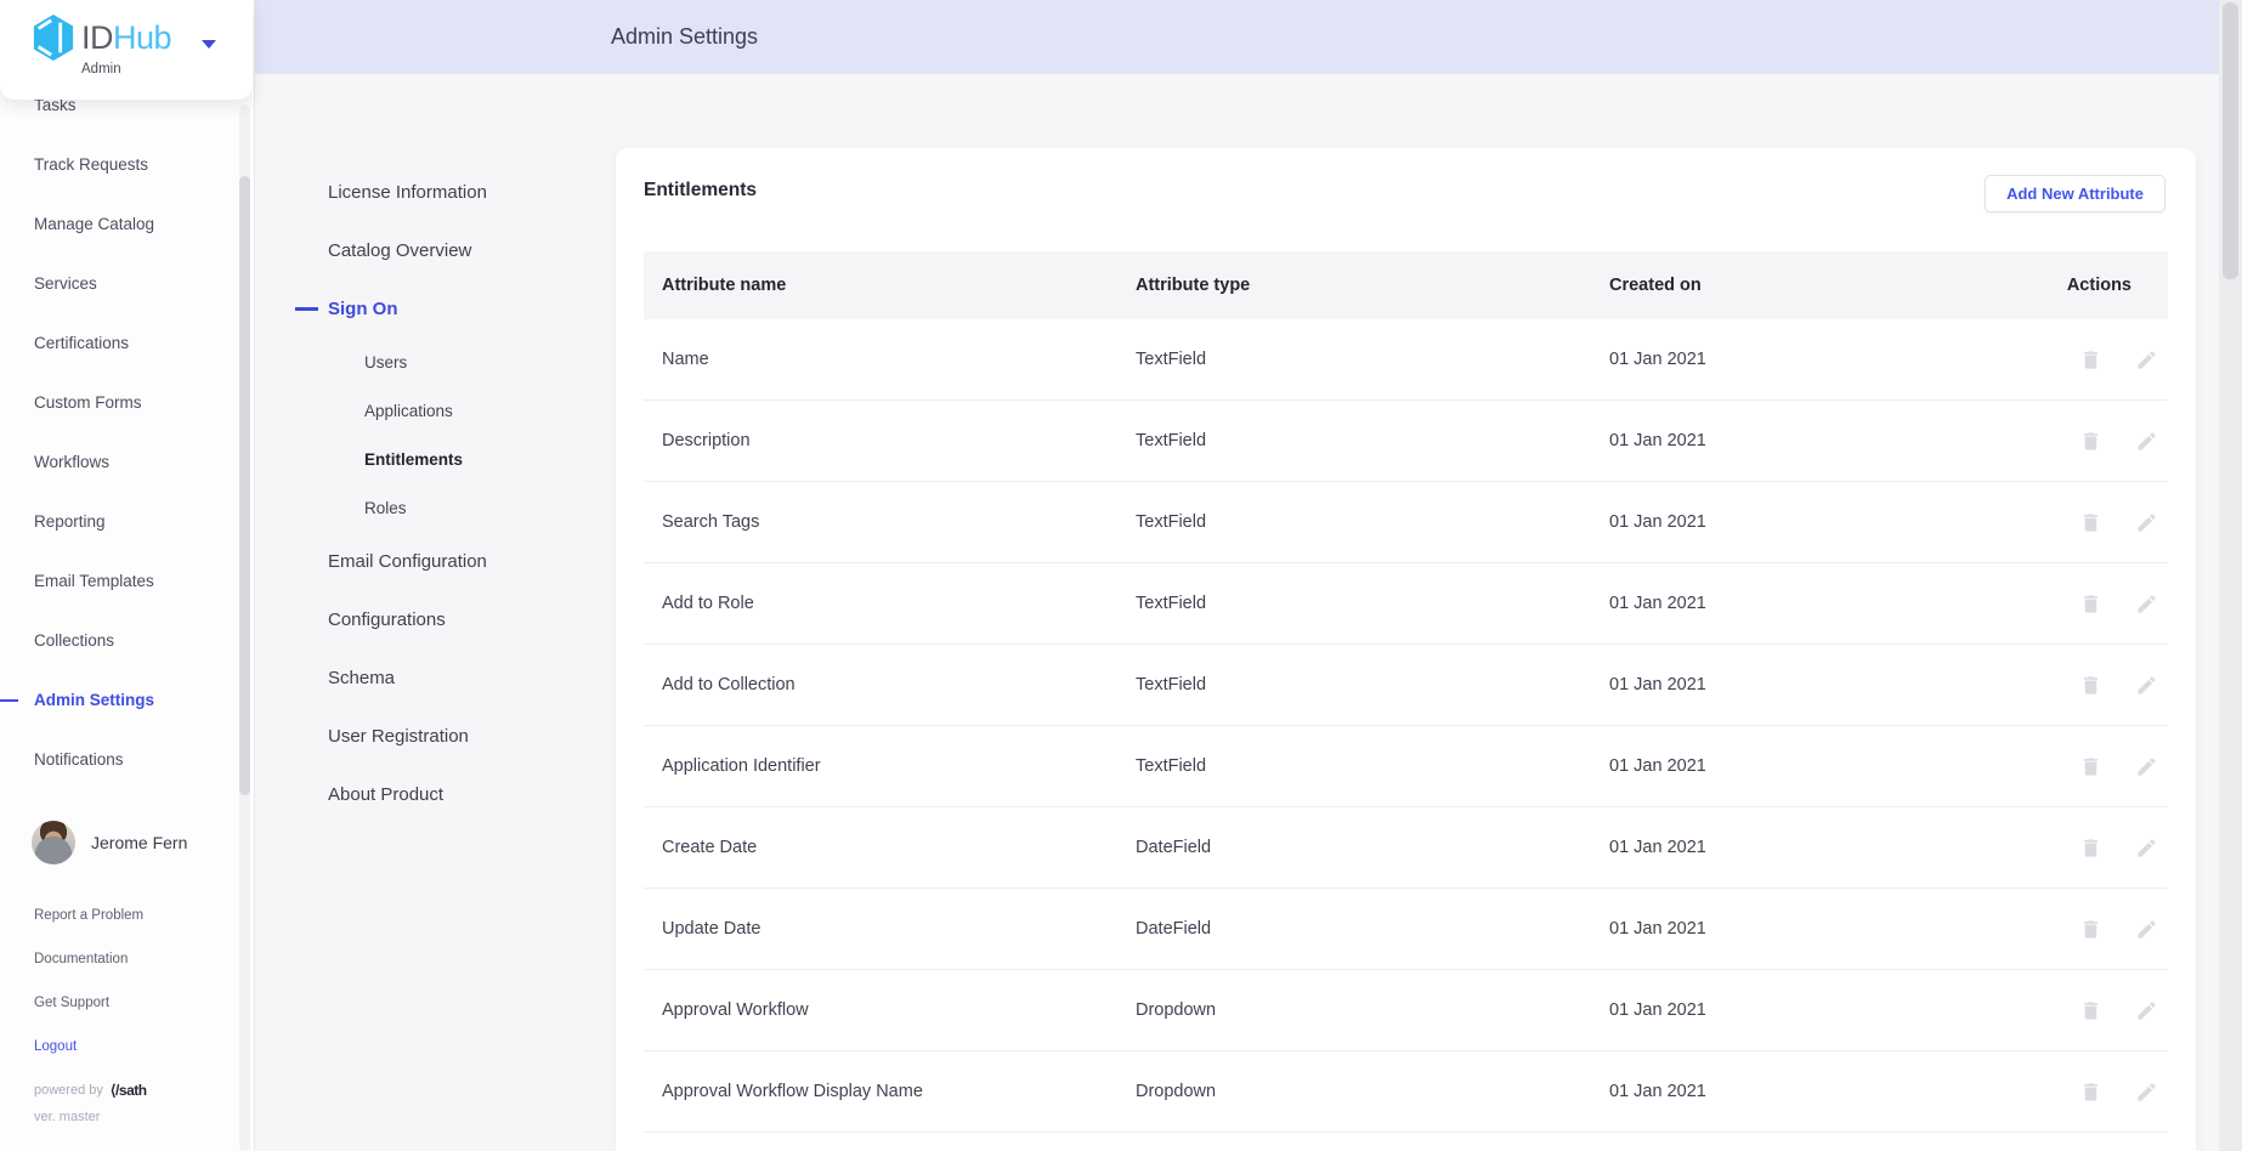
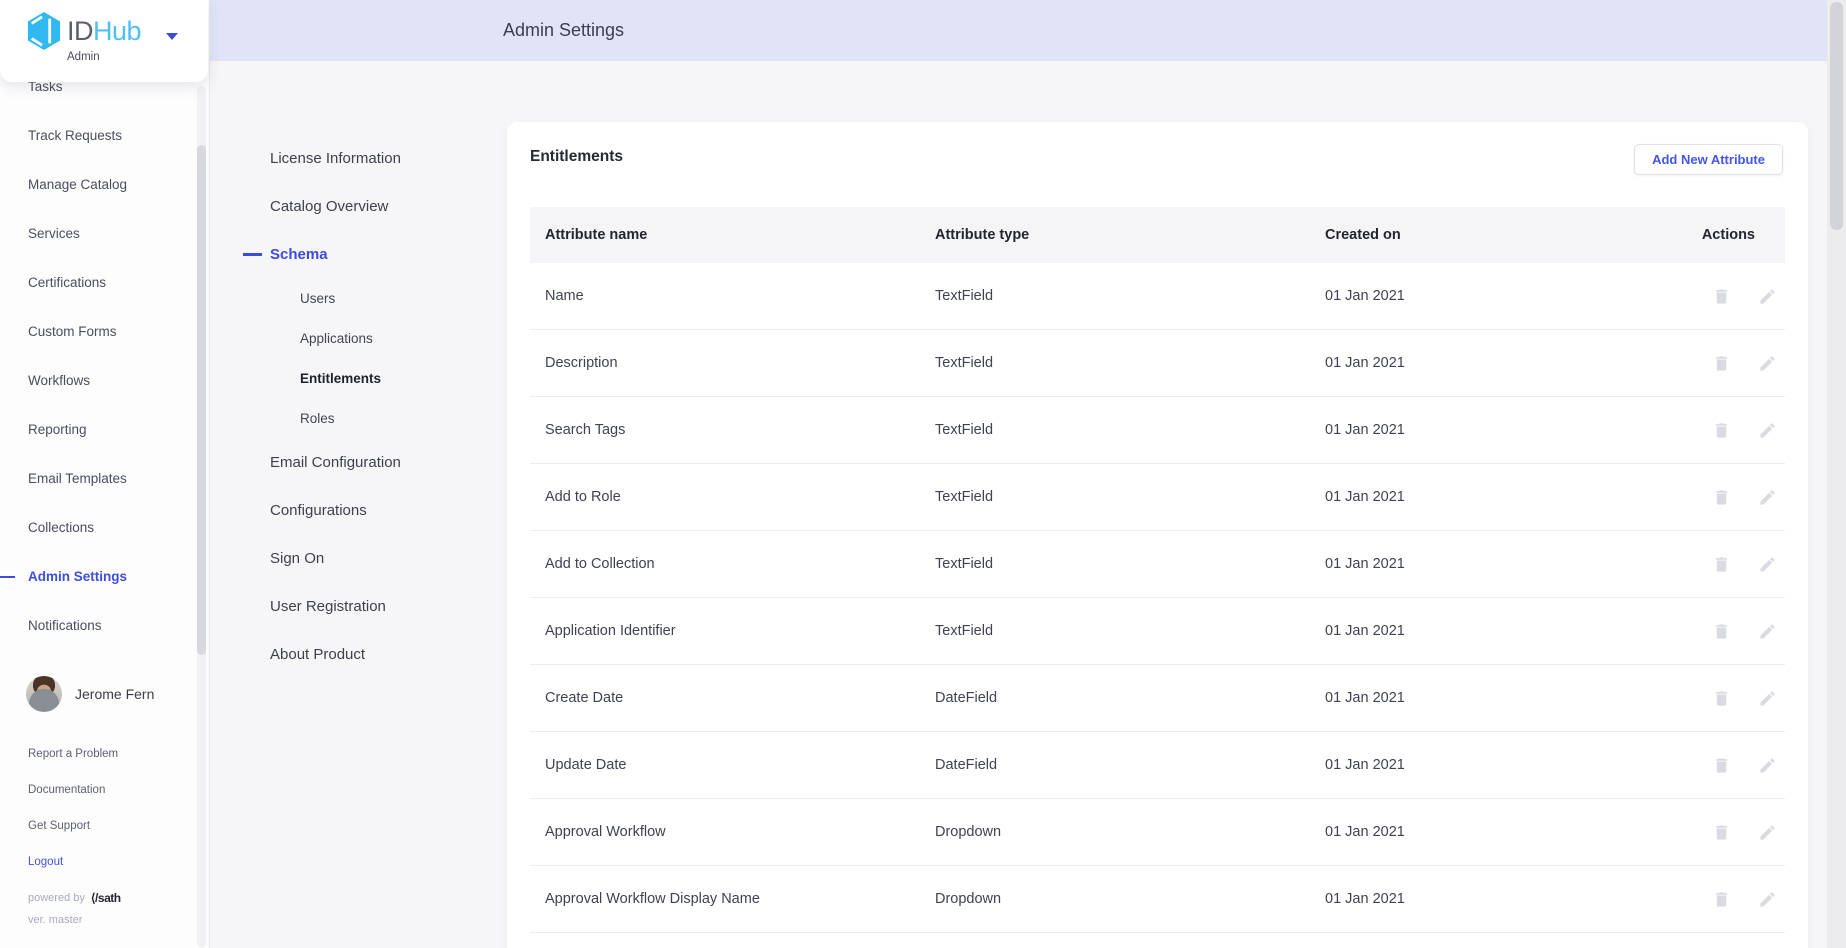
  Tasks
  Track Requests
  Manage Catalog
  Services
  Certifications
  Custom Forms
  Workflows
  Reporting
  Email Templates
  Collections
  Admin Settings
  Notifications
  Jerome Fern
  Report a Problem
  Documentation
  Get Support
  Logout
  powered by
  ⟨/sath
  ver. master
  IDHub
  Admin
  Admin Settings
  License Information
  Catalog Overview
- Sign On
+ Schema
  Users
  Applications
  Entitlements
  Roles
  Email Configuration
  Configurations
- Schema
+ Sign On
  User Registration
  About Product
  Entitlements
  Add New Attribute
  Attribute name
  Attribute type
  Created on
  Actions
  Name
  TextField
  01 Jan 2021
  Description
  TextField
  01 Jan 2021
  Search Tags
  TextField
  01 Jan 2021
  Add to Role
  TextField
  01 Jan 2021
  Add to Collection
  TextField
  01 Jan 2021
  Application Identifier
  TextField
  01 Jan 2021
  Create Date
  DateField
  01 Jan 2021
  Update Date
  DateField
  01 Jan 2021
  Approval Workflow
  Dropdown
  01 Jan 2021
  Approval Workflow Display Name
  Dropdown
  01 Jan 2021
